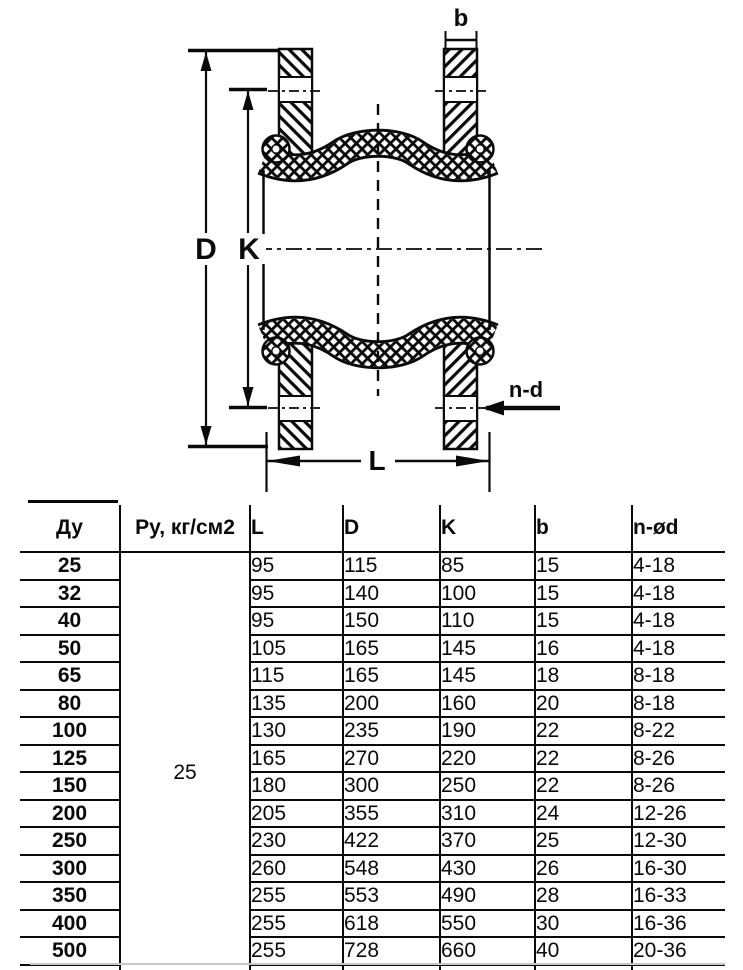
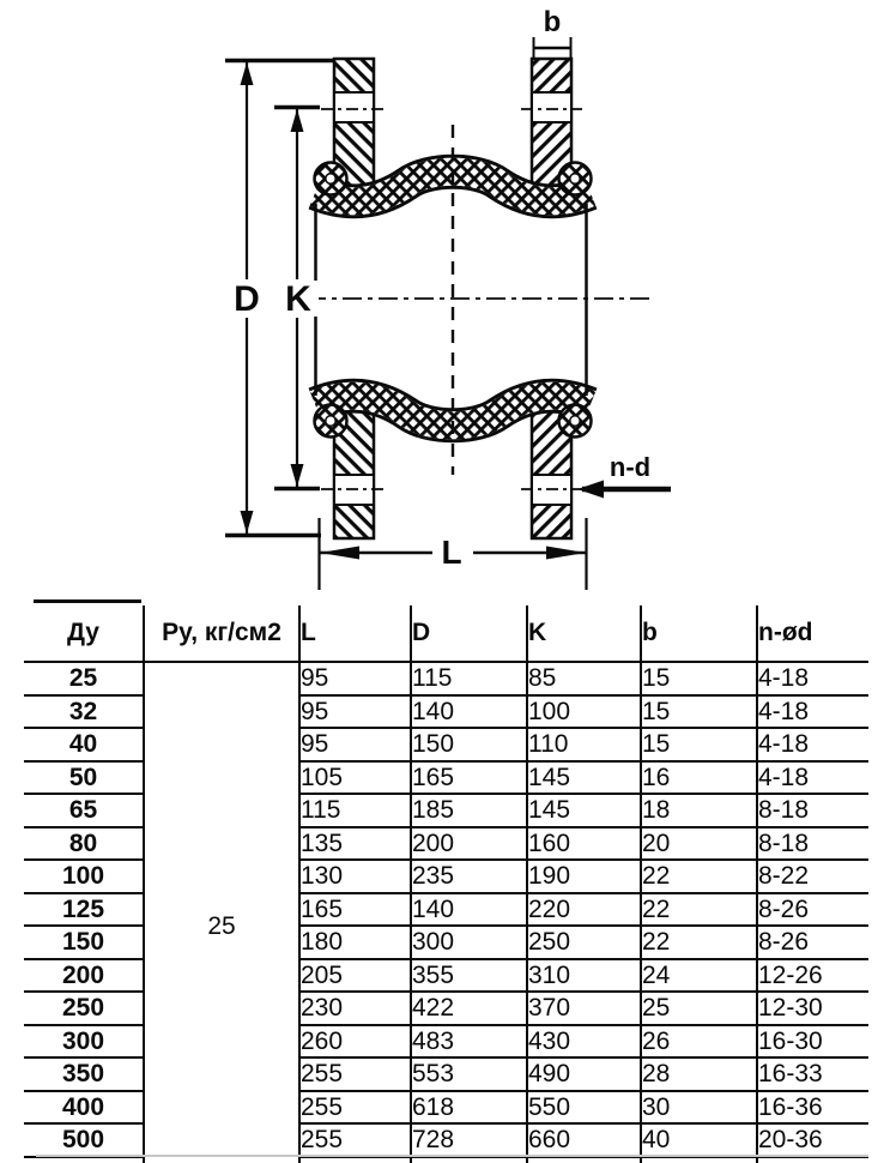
  D
  K
  L
  b
  n-d
  Ду	Ру, кг/см2	L	D	K	b	n-ød
  25	25	95	115	85	15	4-18
  32	95	140	100	15	4-18
  40	95	150	110	15	4-18
  50	105	165	145	16	4-18
- 65	115	165	145	18	8-18
+ 65	115	185	145	18	8-18
  80	135	200	160	20	8-18
  100	130	235	190	22	8-22
- 125	165	270	220	22	8-26
+ 125	165	140	220	22	8-26
  150	180	300	250	22	8-26
  200	205	355	310	24	12-26
  250	230	422	370	25	12-30
- 300	260	548	430	26	16-30
+ 300	260	483	430	26	16-30
  350	255	553	490	28	16-33
  400	255	618	550	30	16-36
  500	255	728	660	40	20-36
